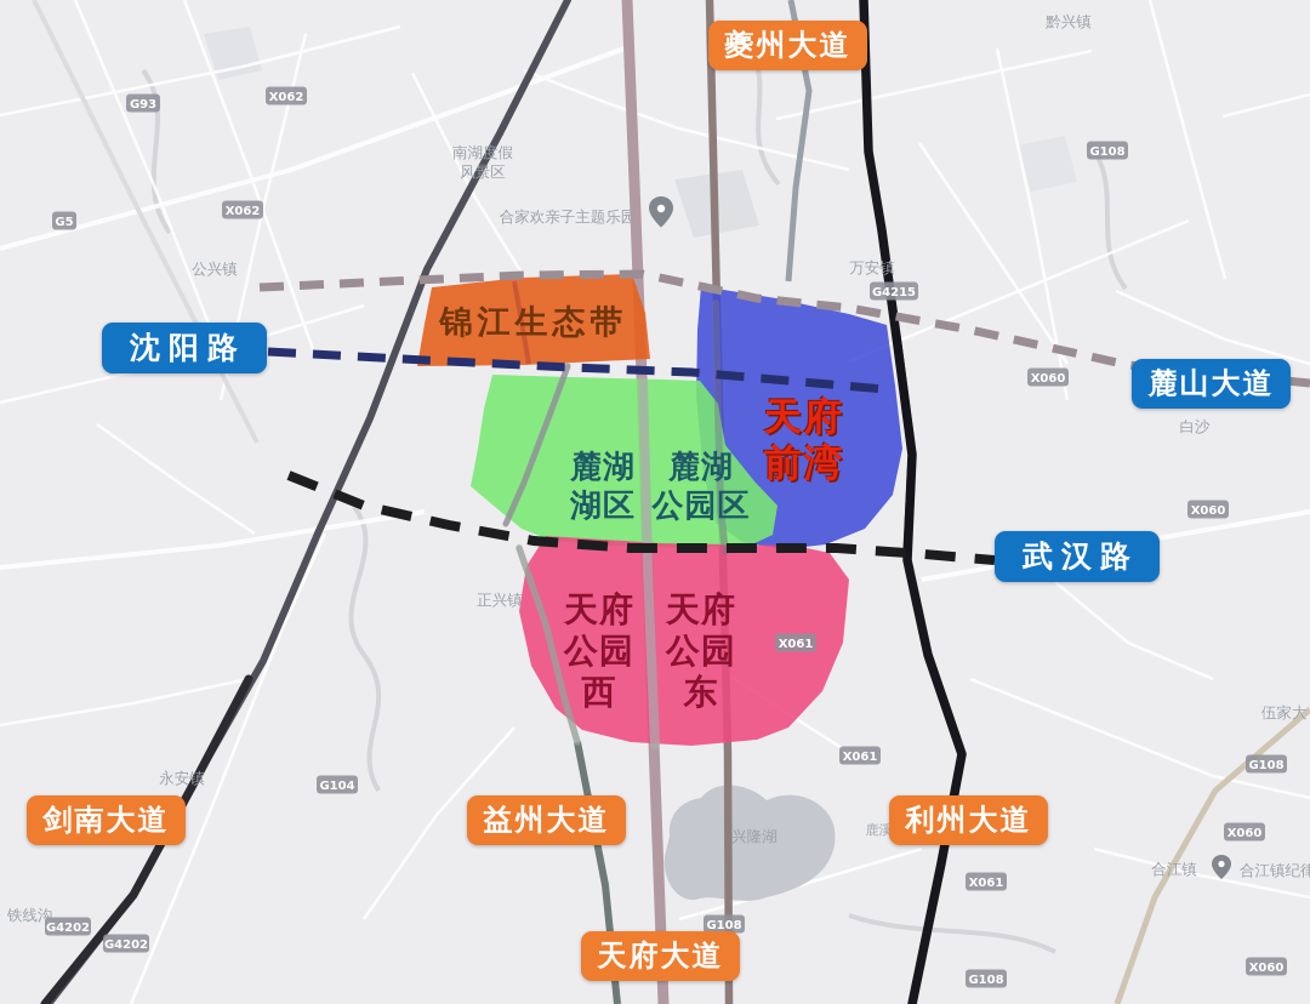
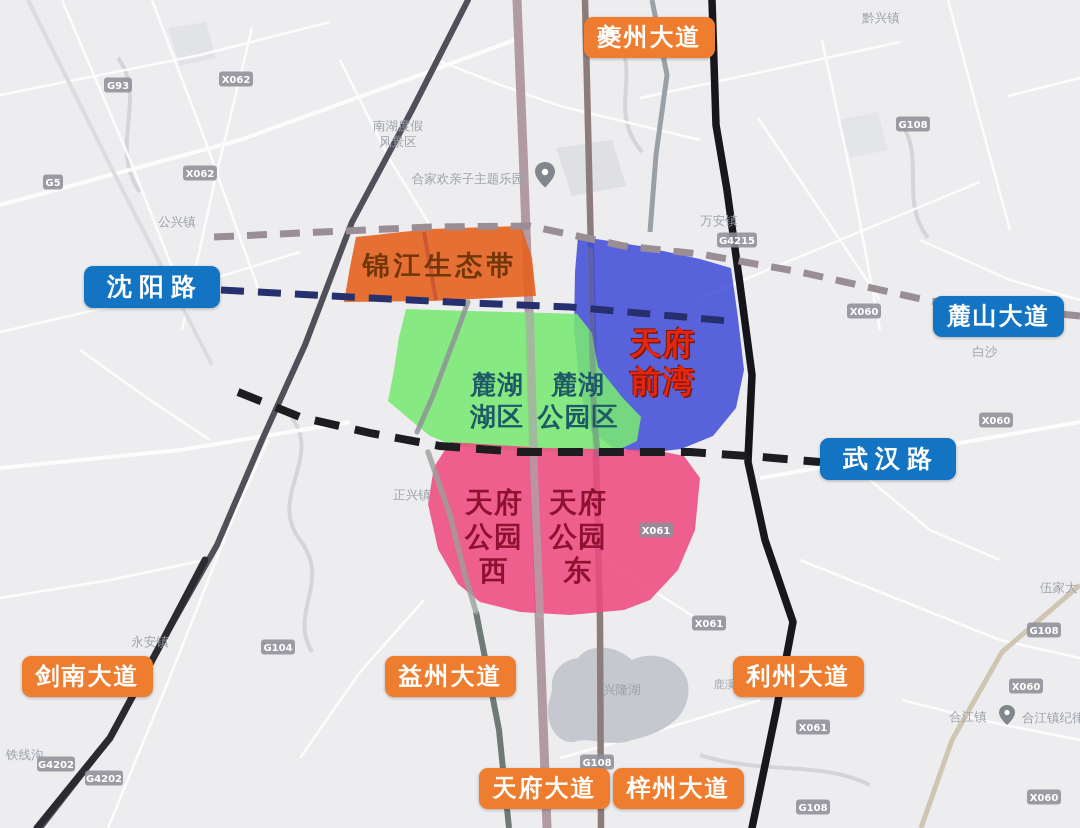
  G93
  X062
  G5
  X062
  G108
  G4215
  X060
  X060
  X061
  X061
  X061
  G108
  G108
  X060
  X060
  G104
  G4202
  G4202
  G108
  黔兴镇
  公兴镇
  万安镇
  正兴镇
  永安镇
  合江镇
  白沙
  铁线沟
  伍家大
  兴隆湖
  南湖度假
  风景区
  合家欢亲子主题乐园
  合江镇纪律
  锦江生态带
  天府
  前湾
  麓湖
  湖区
  麓湖
  公园区
  天府
  公园
  西
  天府
  公园
  东
  夔州大道
  沈阳路
  麓山大道
  武汉路
  剑南大道
  益州大道
  利州大道
  天府大道
+ 梓州大道
